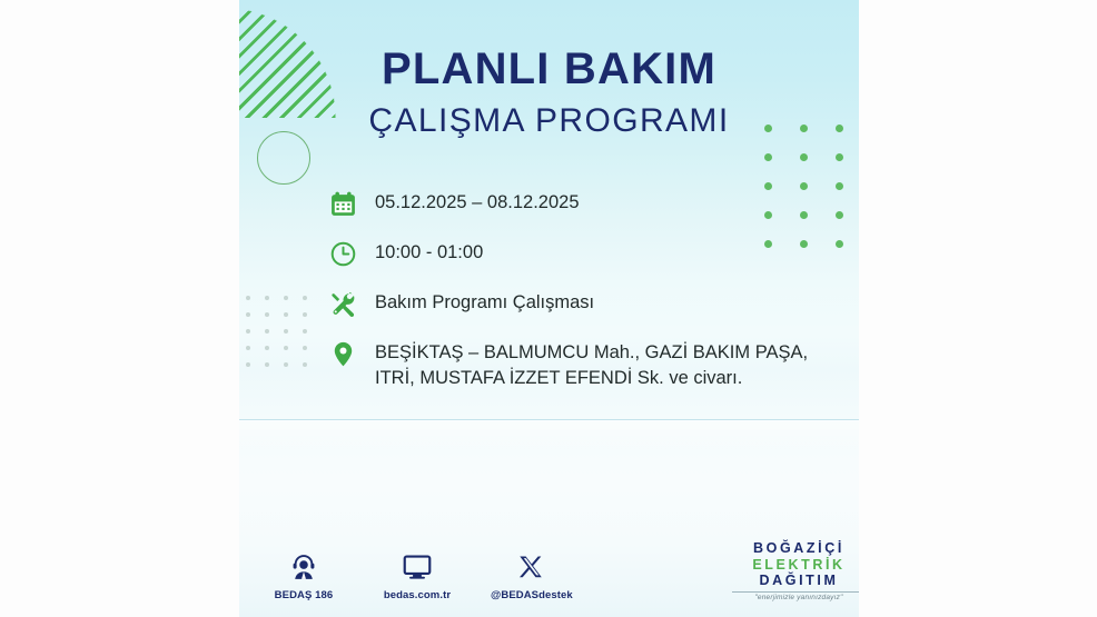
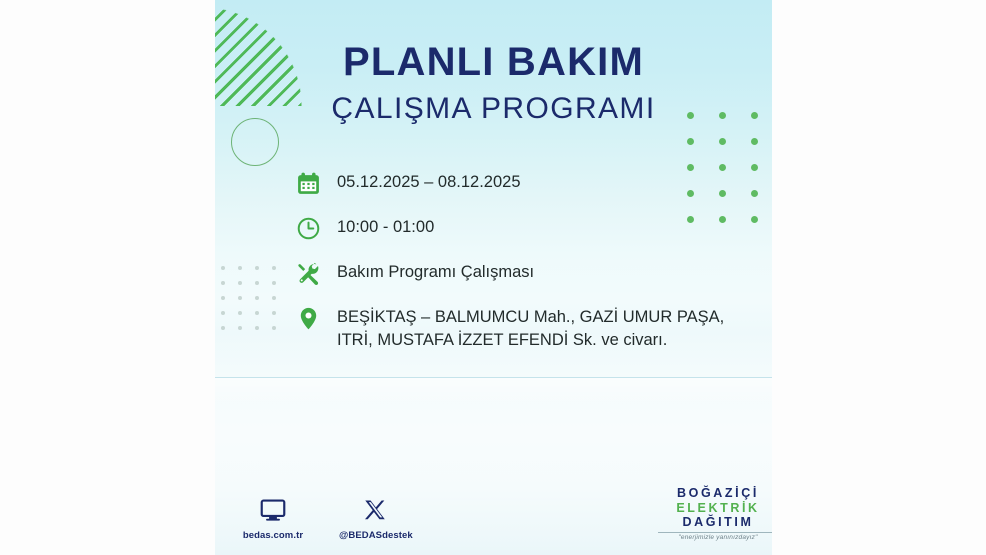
  PLANLI BAKIM
  ÇALIŞMA PROGRAMI
  05.12.2025 – 08.12.2025
  10:00 - 01:00
  Bakım Programı Çalışması
- BEŞİKTAŞ – BALMUMCU Mah., GAZİ BAKIM PAŞA, ITRİ, MUSTAFA İZZET EFENDİ Sk. ve civarı.
+ BEŞİKTAŞ – BALMUMCU Mah., GAZİ UMUR PAŞA, ITRİ, MUSTAFA İZZET EFENDİ Sk. ve civarı.
- BEDAŞ 186
  bedas.com.tr
  @BEDASdestek
  BOĞAZİÇİ
  ELEKTRİK
  DAĞITIM
